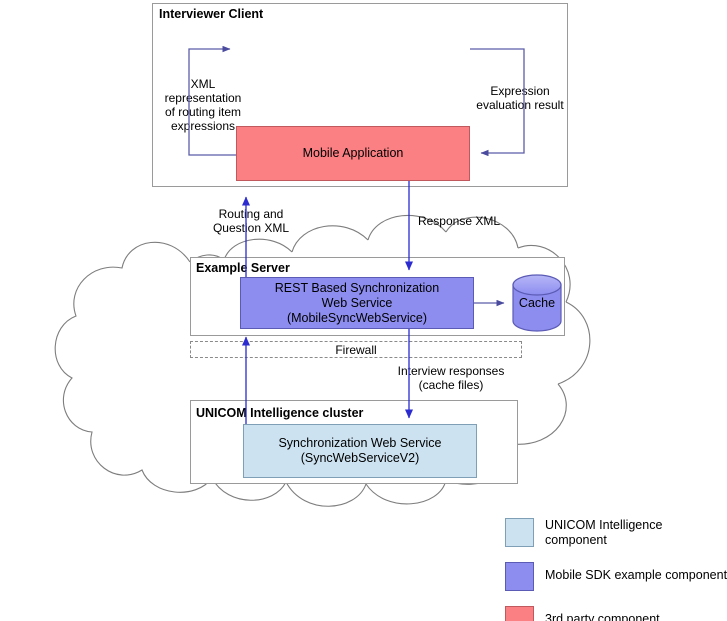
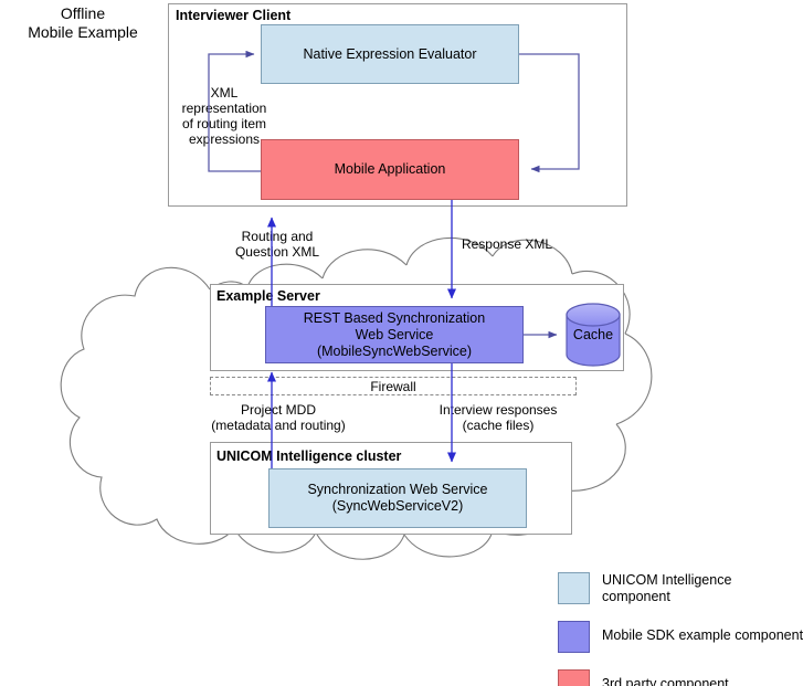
+ Offline
+ Mobile Example
  Interviewer Client
+ Native Expression Evaluator
  Mobile Application
  XML
  reprsentation
  of routing item
  expressions
- Expression
- evaluation result
  Example Server
  REST Based Synchronization
  Web Service
  (MobileSyncWebService)
  Cache
  Firewall
  UNICOM Intelligence cluster
  Synchronization Web Service
  (SyncWebServiceV2)
  Routing and
  Queston XML
  Response XML
+ Project MDD
+ (metadata and routing)
  Inerview responses
  (cache files)
  UNICOM Intelligence
  component
  Mobile SDK example component
  3rd party component
